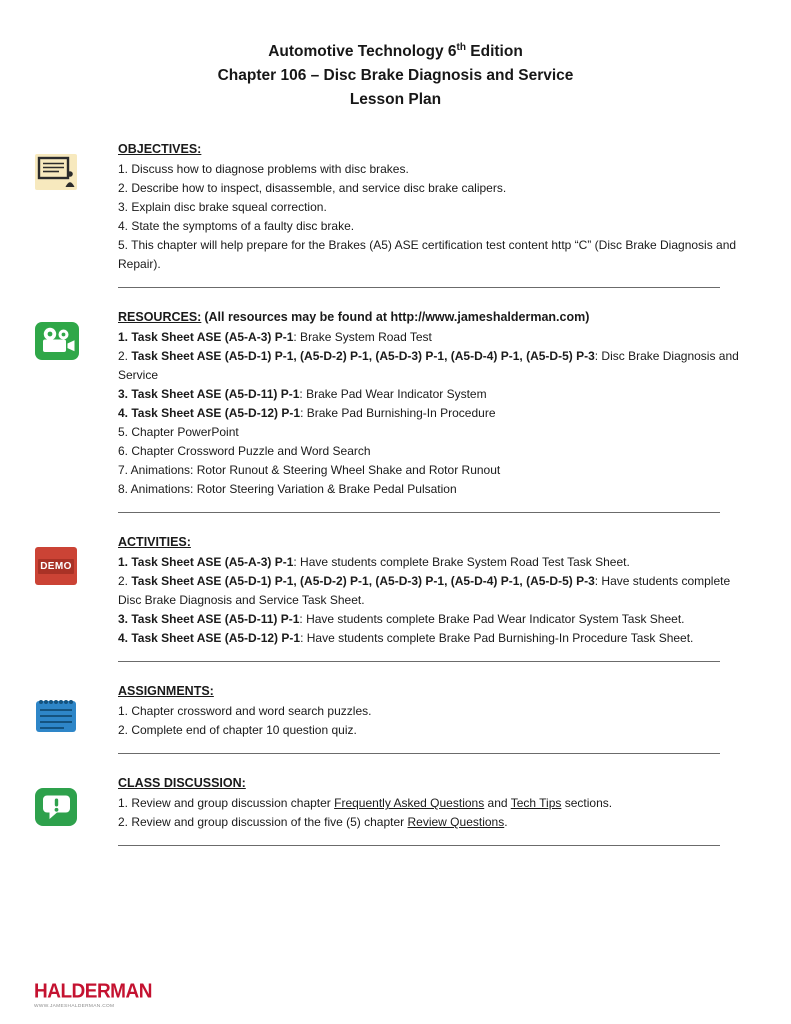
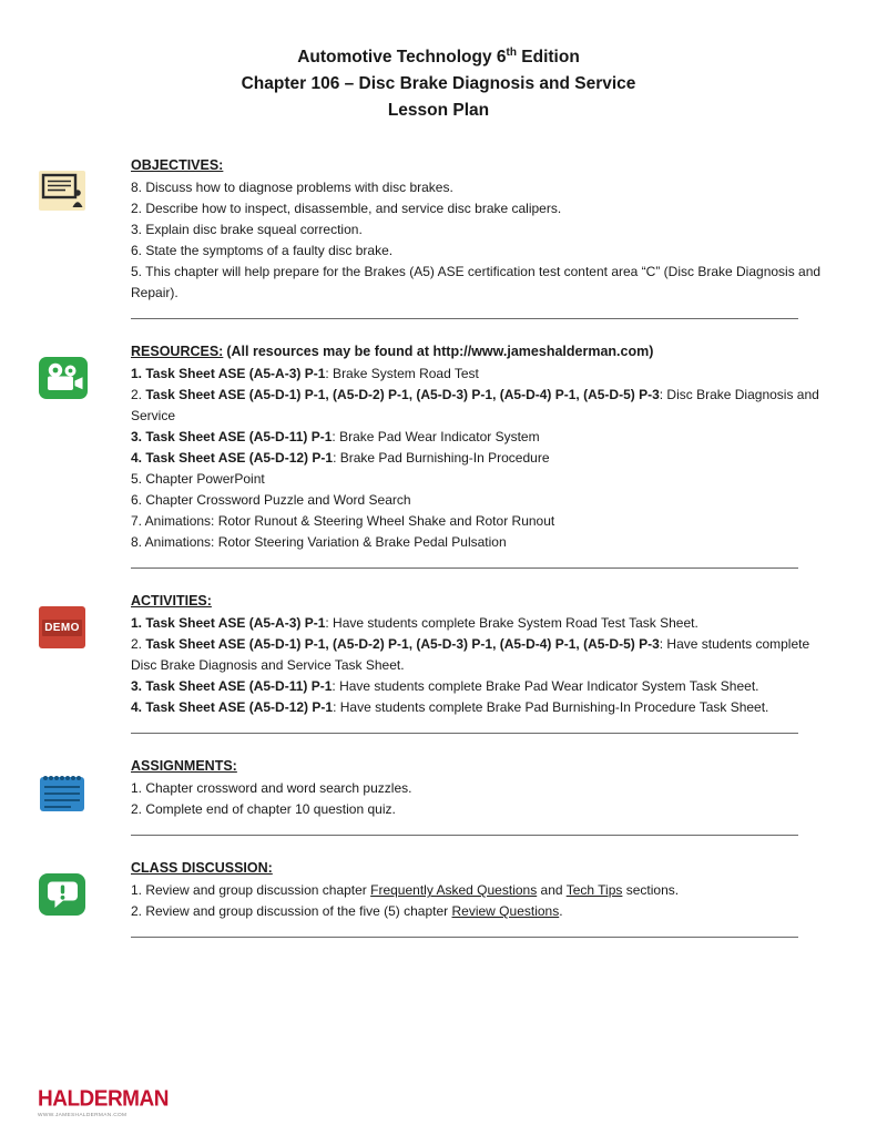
  Automotive Technology 6th Edition
  Chapter 106 – Disc Brake Diagnosis and Service
  Lesson Plan
  OBJECTIVES:
- 1. Discuss how to diagnose problems with disc brakes.
+ 8. Discuss how to diagnose problems with disc brakes.
  2. Describe how to inspect, disassemble, and service disc brake calipers.
  3. Explain disc brake squeal correction.
- 4. State the symptoms of a faulty disc brake.
+ 6. State the symptoms of a faulty disc brake.
- 5. This chapter will help prepare for the Brakes (A5) ASE certification test content http “C” (Disc Brake Diagnosis and Repair).
+ 5. This chapter will help prepare for the Brakes (A5) ASE certification test content area “C” (Disc Brake Diagnosis and Repair).
  RESOURCES: (All resources may be found at http://www.jameshalderman.com)
  1. Task Sheet ASE (A5-A-3) P-1: Brake System Road Test
  2. Task Sheet ASE (A5-D-1) P-1, (A5-D-2) P-1, (A5-D-3) P-1, (A5-D-4) P-1, (A5-D-5) P-3: Disc Brake Diagnosis and Service
  3. Task Sheet ASE (A5-D-11) P-1: Brake Pad Wear Indicator System
  4. Task Sheet ASE (A5-D-12) P-1: Brake Pad Burnishing-In Procedure
  5. Chapter PowerPoint
  6. Chapter Crossword Puzzle and Word Search
  7. Animations: Rotor Runout & Steering Wheel Shake and Rotor Runout
  8. Animations: Rotor Steering Variation & Brake Pedal Pulsation
  DEMO
  ACTIVITIES:
  1. Task Sheet ASE (A5-A-3) P-1: Have students complete Brake System Road Test Task Sheet.
  2. Task Sheet ASE (A5-D-1) P-1, (A5-D-2) P-1, (A5-D-3) P-1, (A5-D-4) P-1, (A5-D-5) P-3: Have students complete Disc Brake Diagnosis and Service Task Sheet.
  3. Task Sheet ASE (A5-D-11) P-1: Have students complete Brake Pad Wear Indicator System Task Sheet.
  4. Task Sheet ASE (A5-D-12) P-1: Have students complete Brake Pad Burnishing-In Procedure Task Sheet.
  ASSIGNMENTS:
  1. Chapter crossword and word search puzzles.
  2. Complete end of chapter 10 question quiz.
  CLASS DISCUSSION:
  1. Review and group discussion chapter Frequently Asked Questions and Tech Tips sections.
  2. Review and group discussion of the five (5) chapter Review Questions.
  HALDERMAN
